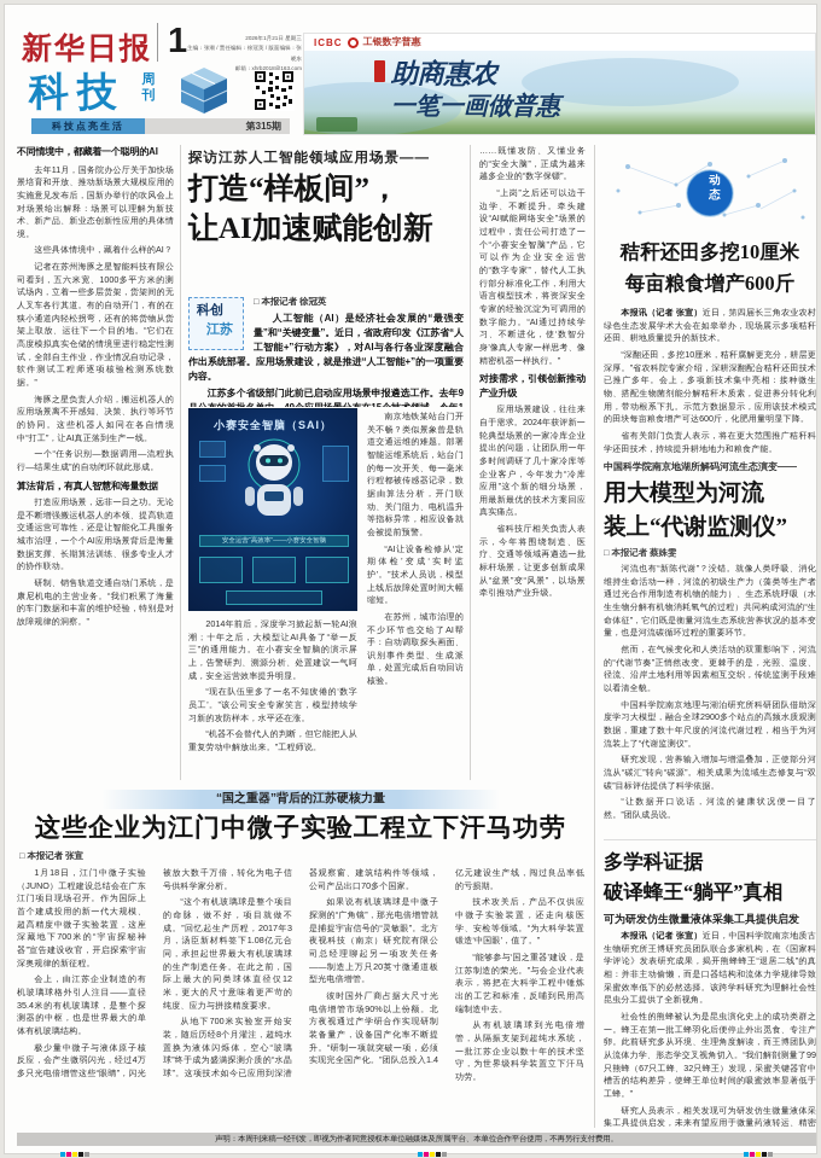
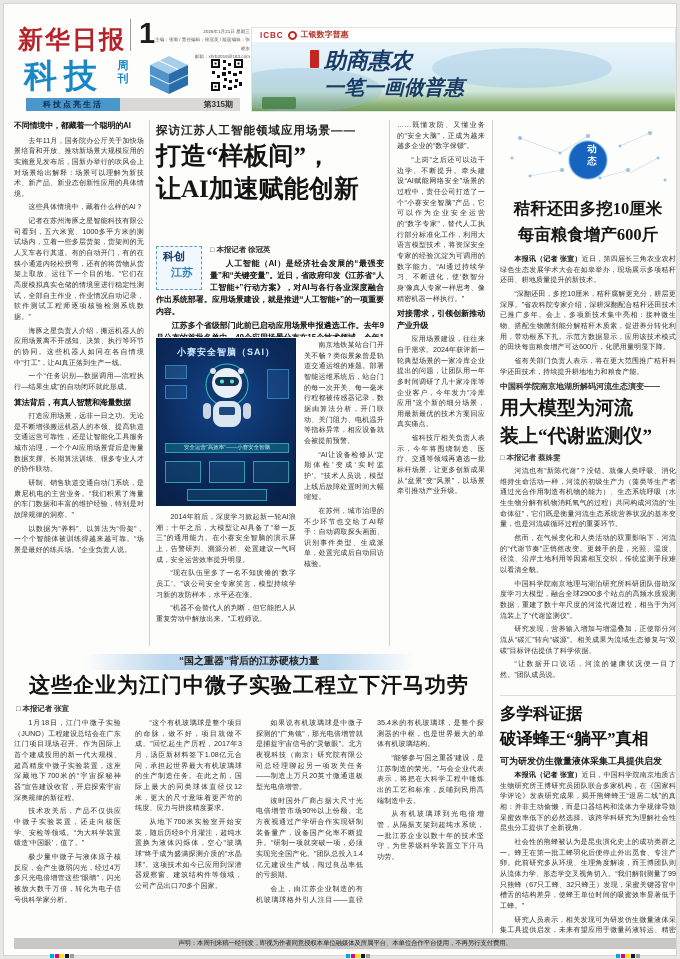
  新华日报
  1
  科技
  周
  刊
  科技点亮生活
  第315期
  助商惠农
  一笔一画做普惠
  ICBC
  工银数字普惠
  不同情境中，都藏着一个聪明的AI
  去年11月，国务院办公厅关于加快场景培育和开放、推动新场景大规模应用的实施意见发布后，国新办举行的吹风会上对场景给出解释：场景可以理解为新技术、新产品、新业态创新性应用的具体情境。
  这些具体情境中，藏着什么样的AI？
  记者在苏州海豚之星智能科技有限公司看到，五六米宽、1000多平方米的测试场内，立着一些多层货架，货架间的无人叉车各行其道。有的自动开门，有的在狭小通道内轻松拐弯，还有的将货物从货架上取放、运往下一个目的地。“它们在高度模拟真实仓储的情境里进行稳定性测试，全部自主作业，作业情况自动记录，软件测试工程师逐项核验检测系统数据。”
  海豚之星负责人介绍，搬运机器人的应用场景离不开感知、决策、执行等环节的协同。这些机器人如同在各自情境中“打工”，让AI真正落到生产一线。
  一个“任务识别—数据调用—流程执行—结果生成”的自动闭环就此形成。
  算法背后，有真人智慧和海量数据
  打造应用场景，远非一日之功。无论是不断增强搬运机器人的本领、提高轨道交通运营可靠性，还是让智能化工具服务城市治理，一个个AI应用场景背后是海量数据支撑、长期算法训练、很多专业人才的协作联动。
  研制、销售轨道交通自动门系统，是康尼机电的主营业务。“我们积累了海量的车门数据和丰富的维护经验，特别是对故障规律的洞察。”
+ 以数据为“养料”、以算法为“骨架”，一个个智能体被训练得越来越可靠。“场景是最好的练兵场。”企业负责人说。
  探访江苏人工智能领域应用场景——
  打造“样板间”，
  让AI加速赋能创新
  科创
  江苏
  □ 本报记者 徐冠英
  人工智能（AI）是经济社会发展的“最强变量”和“关键变量”。近日，省政府印发《江苏省“人工智能+”行动方案》，对AI与各行各业深度融合作出系统部署。应用场景建设，就是推进“人工智能+”的一项重要内容。
  小赛安全智脑（SAI）
  2014年前后，深度学习掀起新一轮AI浪潮；十年之后，大模型让AI具备了“举一反三”的通用能力。在小赛安全智脑的演示屏上，告警研判、溯源分析、处置建议一气呵成，安全运营效率提升明显。
  “现在队伍里多了一名不知疲倦的‘数字员工’。”该公司安全专家笑言，模型持续学习新的攻防样本，水平还在涨。
  “机器不会替代人的判断，但它能把人从重复劳动中解放出来。”工程师说。
  南京地铁某站台门开关不畅？类似景象曾是轨道交通运维的难题。部署智能运维系统后，站台门的每一次开关、每一毫米行程都被传感器记录，数据由算法分析，开门联动、关门阻力、电机温升等指标异常，相应设备就会被提前预警。
  “AI让设备检修从‘定期体检’变成‘实时监护’。”技术人员说，模型上线后故障处置时间大幅缩短。
  在苏州，城市治理的不少环节也交给了AI帮手：自动调取探头画面、识别事件类型、生成派单，处置完成后自动回访核验。
  ……既懂攻防、又懂业务的“安全大脑”，正成为越来越多企业的“数字保镖”。
  “上岗”之后还可以边干边学、不断提升。牵头建设“AI赋能网络安全”场景的过程中，责任公司打造了一个“小赛安全智脑”产品，它可以作为企业安全运营的“数字专家”，替代人工执行部分标准化工作，利用大语言模型技术，将资深安全专家的经验沉淀为可调用的数字能力。“AI通过持续学习、不断进化，使‘数智分身’像真人专家一样思考、像精密机器一样执行。”
  对接需求，引领创新推动产业升级
  应用场景建设，往往来自于需求。2024年获评新一轮典型场景的一家冷库企业提出的问题，让团队用一年多时间调研了几十家冷库等企业客户，今年发力“冷库应用”这个新的细分场景，用最新最优的技术方案回应真实痛点。
  省科技厅相关负责人表示，今年将围绕制造、医疗、交通等领域再遴选一批标杆场景，让更多创新成果从“盆景”变“风景”，以场景牵引推动产业升级。
  动
  态
  秸秆还田多挖10厘米
  每亩粮食增产600斤
  本报讯（记者 张宣）近日，第四届长三角农业农村绿色生态发展学术大会在如皋举办，现场展示多项秸秆还田、耕地质量提升的新技术。
  “深翻还田，多挖10厘米，秸秆腐解更充分，耕层更深厚。”省农科院专家介绍，深耕深翻配合秸秆还田技术已推广多年。会上，多项新技术集中亮相：接种微生物、搭配生物菌剂能分解秸秆木质素，促进养分转化利用，带动根系下扎。示范方数据显示，应用该技术模式的田块每亩粮食增产可达600斤，化肥用量明显下降。
  省有关部门负责人表示，将在更大范围推广秸秆科学还田技术，持续提升耕地地力和粮食产能。
  中国科学院南京地湖所解码河流生态演变——
  用大模型为河流
  装上“代谢监测仪”
  □ 本报记者 蔡姝雯
  河流也有“新陈代谢”？没错。就像人类呼吸、消化维持生命活动一样，河流的初级生产力（藻类等生产者通过光合作用制造有机物的能力）、生态系统呼吸（水生生物分解有机物消耗氧气的过程）共同构成河流的“生命体征”，它们既是衡量河流生态系统营养状况的基本变量，也是河流碳循环过程的重要环节。
  然而，在气候变化和人类活动的双重影响下，河流的“代谢节奏”正悄然改变。更棘手的是，光照、温度、径流、沿岸土地利用等因素相互交织，传统监测手段难以看清全貌。
  中国科学院南京地理与湖泊研究所科研团队借助深度学习大模型，融合全球2900多个站点的高频水质观测数据，重建了数十年尺度的河流代谢过程，相当于为河流装上了“代谢监测仪”。
  研究发现，营养输入增加与增温叠加，正使部分河流从“碳汇”转向“碳源”。相关成果为流域生态修复与“双碳”目标评估提供了科学依据。
  “让数据开口说话，河流的健康状况便一目了然。”团队成员说。
  多学科证据
  破译蜂王“躺平”真相
  可为研发仿生微量液体采集工具提供启发
  本报讯（记者 张宣）近日，中国科学院南京地质古生物研究所王博研究员团队联合多家机构，在《国家科学评论》发表研究成果，揭开熊蜂蜂王“退居二线”的真相：并非主动偷懒，而是口器结构和流体力学规律导致采蜜效率低下的必然选择。该跨学科研究为理解社会性昆虫分工提供了全新视角。
  社会性的熊蜂被认为是昆虫演化史上的成功类群之一。蜂王在第一批工蜂羽化后便停止外出觅食、专注产卵。此前研究多从环境、生理角度解读，而王博团队则从流体力学、形态学交叉视角切入。“我们解剖测量了99只熊蜂（67只工蜂、32只蜂王）发现，采蜜关键器官中槽舌的结构差异，使蜂王单位时间的吸蜜效率显著低于工蜂。”
  研究人员表示，相关发现可为研发仿生微量液体采集工具提供启发，未来有望应用于微量药液转运、精密
  “国之重器”背后的江苏硬核力量
  这些企业为江门中微子实验工程立下汗马功劳
  □ 本报记者 张宣
  1月18日，江门中微子实验（JUNO）工程建设总结会在广东江门项目现场召开。作为国际上首个建成投用的新一代大规模、超高精度中微子实验装置，这座深藏地下700米的“宇宙探秘神器”宣告建设收官，开启探索宇宙深奥规律的新征程。
- 会上，由江苏企业制造的有机玻璃球格外引人注目——直径35.4米的有机玻璃球，是整个探测器的中枢，也是世界最大的单体有机玻璃结构。
+ 技术攻关后，产品不仅供应中微子实验装置，还走向核医学、安检等领域。“为大科学装置锻造‘中国眼’，值了。”
  极少量中微子与液体原子核反应，会产生微弱闪光，经过4万多只光电倍增管这些“眼睛”，闪光被放大数千万倍，转化为电子信号供科学家分析。
  “这个有机玻璃球是整个项目的命脉，做不好，项目就做不成。”回忆起生产历程，2017年3月，汤臣新材料签下1.08亿元合同，承担起世界最大有机玻璃球的生产制造任务。在此之前，国际上最大的同类球体直径仅12米，更大的尺寸意味着更严苛的纯度、应力与拼接精度要求。
  从地下700米实验室开始安装，随后历经8个月灌注，超纯水置换为液体闪烁体，空心“玻璃球”终于成为盛满探测介质的“水晶球”。这项技术如今已应用到深潜器观察窗、建筑结构件等领域，公司产品出口70多个国家。
  如果说有机玻璃球是中微子探测的“广角镜”，那光电倍增管就是捕捉宇宙信号的“灵敏眼”。北方夜视科技（南京）研究院有限公司总经理聊起另一项攻关任务——制造上万只20英寸微通道板型光电倍增管。
  彼时国外厂商占据大尺寸光电倍增管市场90%以上份额。北方夜视通过产学研合作实现研制装备量产，设备国产化率不断提升。“研制一项就突破一项，必须实现完全国产化。”团队总投入1.4亿元建设生产线，闯过良品率低的亏损期。
- 技术攻关后，产品不仅供应中微子实验装置，还走向核医学、安检等领域。“为大科学装置锻造‘中国眼’，值了。”
+ 会上，由江苏企业制造的有机玻璃球格外引人注目——直径35.4米的有机玻璃球，是整个探测器的中枢，也是世界最大的单体有机玻璃结构。
  “能够参与‘国之重器’建设，是江苏制造的荣光。”与会企业代表表示，将把在大科学工程中锤炼出的工艺和标准，反哺到民用高端制造中去。
  从有机玻璃球到光电倍增管，从隔振支架到超纯水系统，一批江苏企业以数十年的技术坚守，为世界级科学装置立下汗马功劳。
